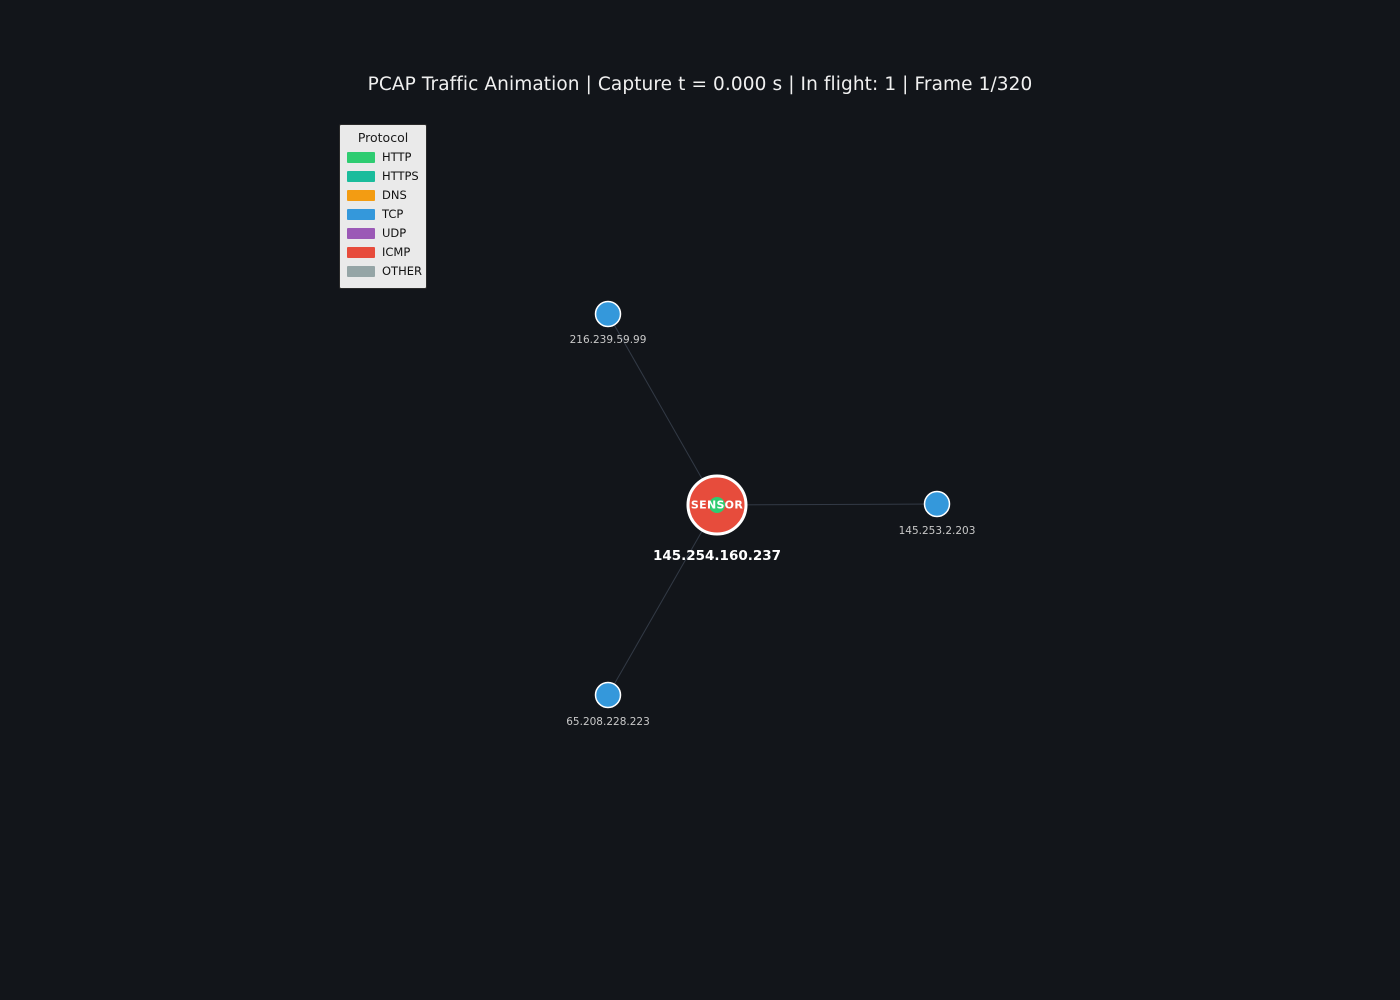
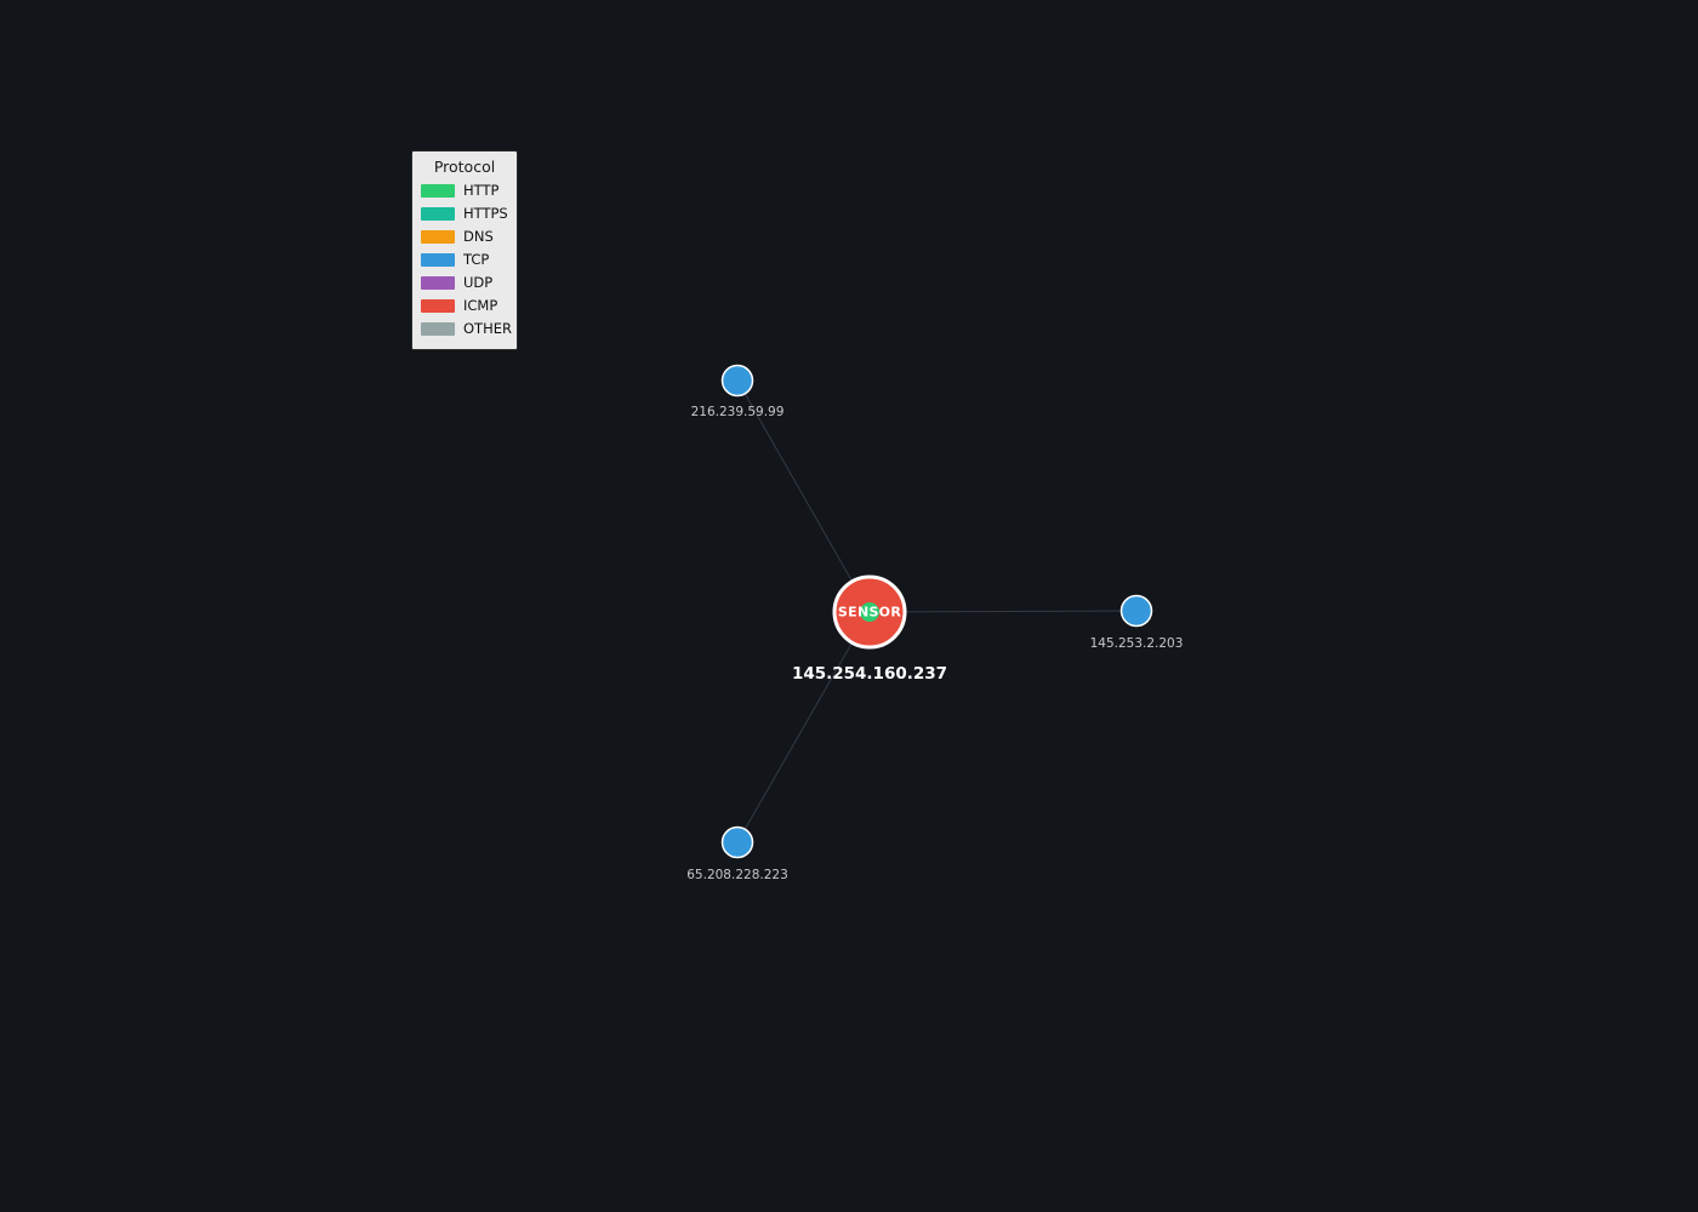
- PCAP Traffic Animation | Capture t = 0.000 s | In flight: 1 | Frame 1/320
  145.254.160.237
  SENSOR
  216.239.59.99
  145.253.2.203
  65.208.228.223
  Protocol
  HTTP
  HTTPS
  DNS
  TCP
  UDP
  ICMP
  OTHER
